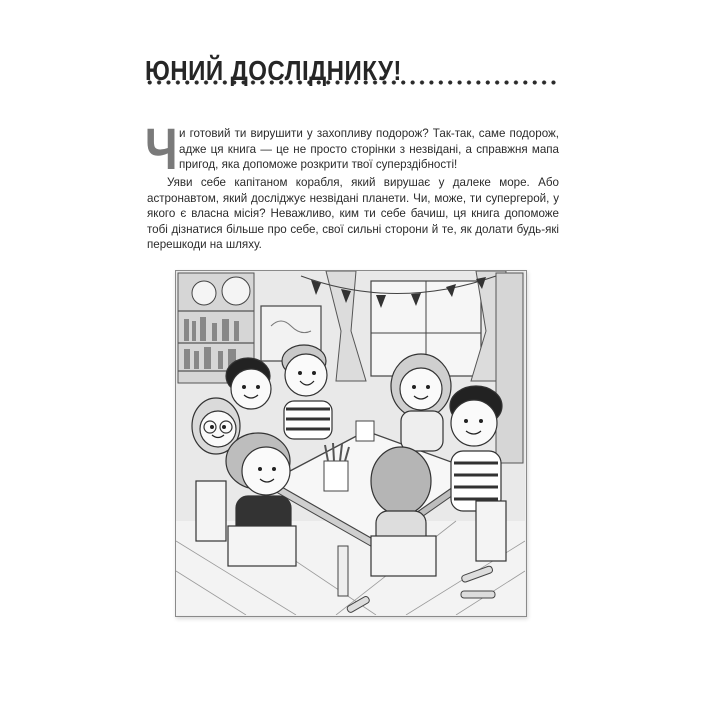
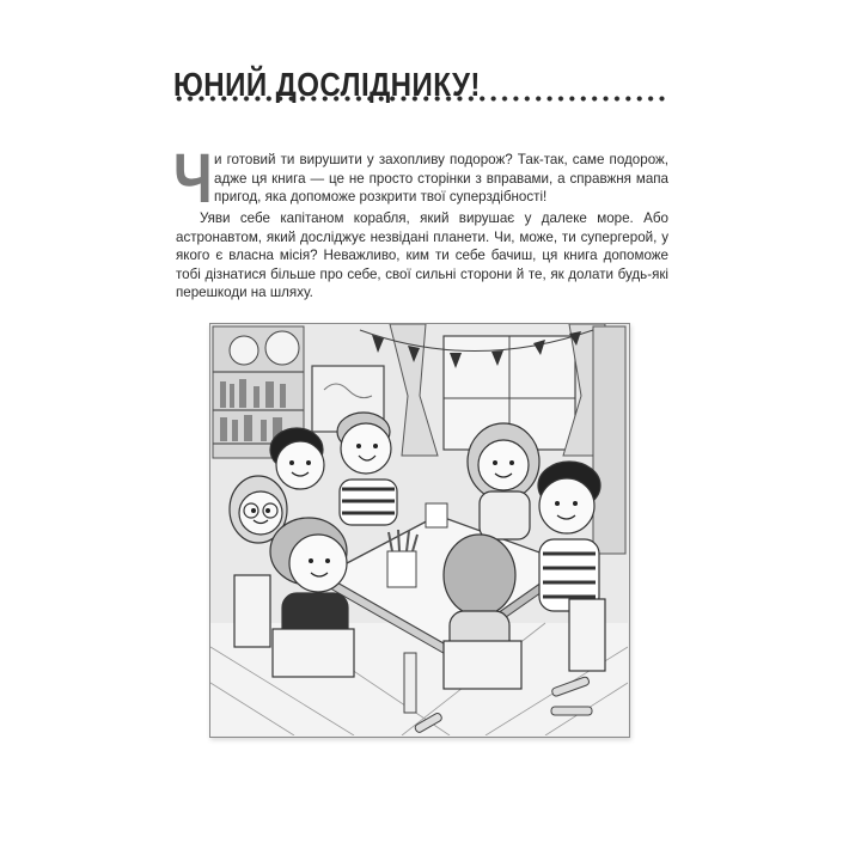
  ЮНИЙ ДОСЛІДНИКУ!
  Ч
- и готовий ти вирушити у захопливу подорож? Так-так, саме подорож, адже ця книга — це не просто сторінки з незвідані, а справжня мапа пригод, яка допоможе розкрити твої суперздібності!
+ и готовий ти вирушити у захопливу подорож? Так-так, саме подорож, адже ця книга — це не просто сторінки з вправами, а справжня мапа пригод, яка допоможе розкрити твої суперздібності!
  Уяви себе капітаном корабля, який вирушає у далеке море. Або астронавтом, який досліджує незвідані планети. Чи, може, ти супергерой, у якого є власна місія? Неважливо, ким ти себе бачиш, ця книга допоможе тобі дізнатися більше про себе, свої сильні сторони й те, як долати будь-які перешкоди на шляху.
